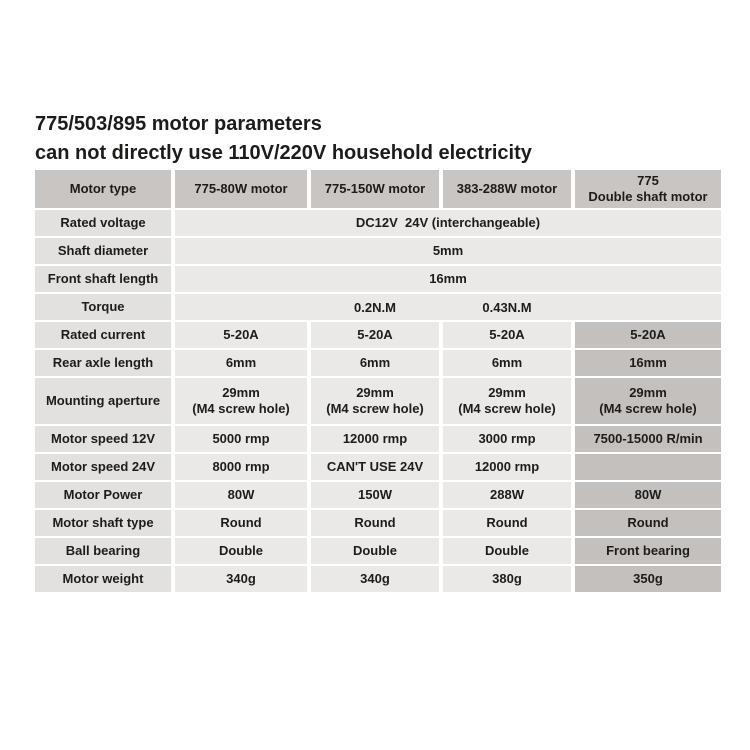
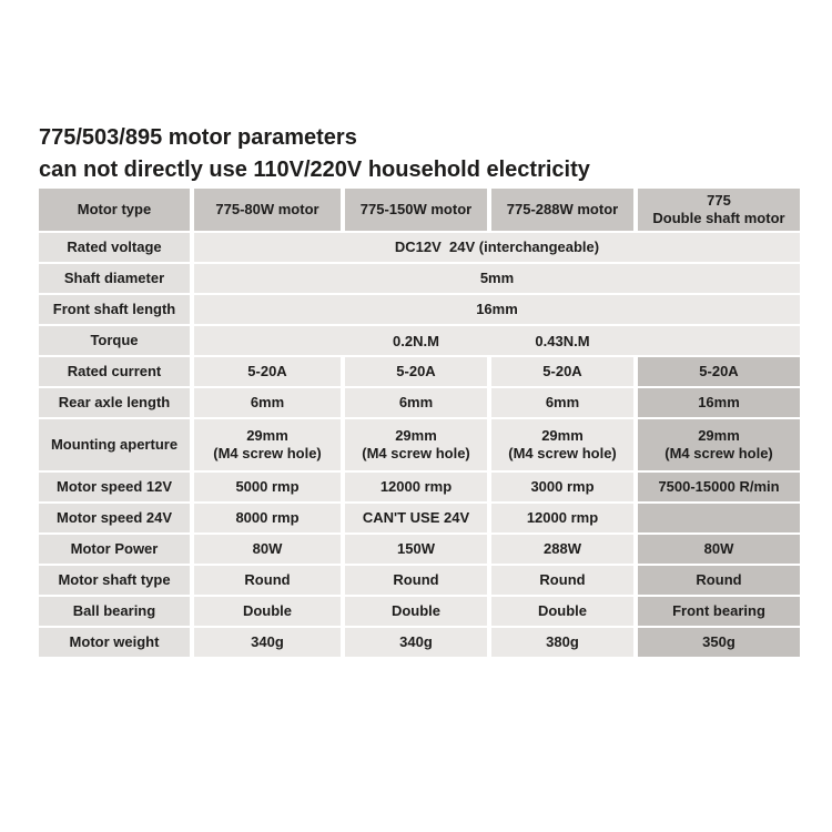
  775/503/895 motor parameters
  can not directly use 110V/220V household electricity
  Motor type
  775-80W motor
  775-150W motor
- 383-288W motor
+ 775-288W motor
  775
  Double shaft motor
  Rated voltage
  DC12V 24V (interchangeable)
  Shaft diameter
  5mm
  Front shaft length
  16mm
  Torque
  0.2N.M
  0.43N.M
  Rated current
  5-20A
  5-20A
  5-20A
  5-20A
  Rear axle length
  6mm
  6mm
  6mm
  16mm
  Mounting aperture
  29mm
  (M4 screw hole)
  29mm
  (M4 screw hole)
  29mm
  (M4 screw hole)
  29mm
  (M4 screw hole)
  Motor speed 12V
  5000 rmp
  12000 rmp
  3000 rmp
  7500-15000 R/min
  Motor speed 24V
  8000 rmp
  CAN'T USE 24V
  12000 rmp
  Motor Power
  80W
  150W
  288W
  80W
  Motor shaft type
  Round
  Round
  Round
  Round
  Ball bearing
  Double
  Double
  Double
  Front bearing
  Motor weight
  340g
  340g
  380g
  350g
